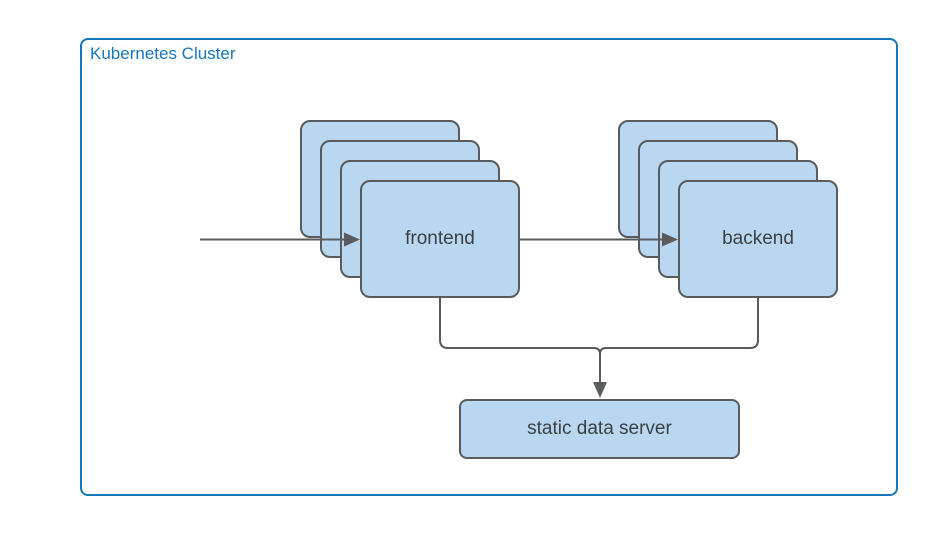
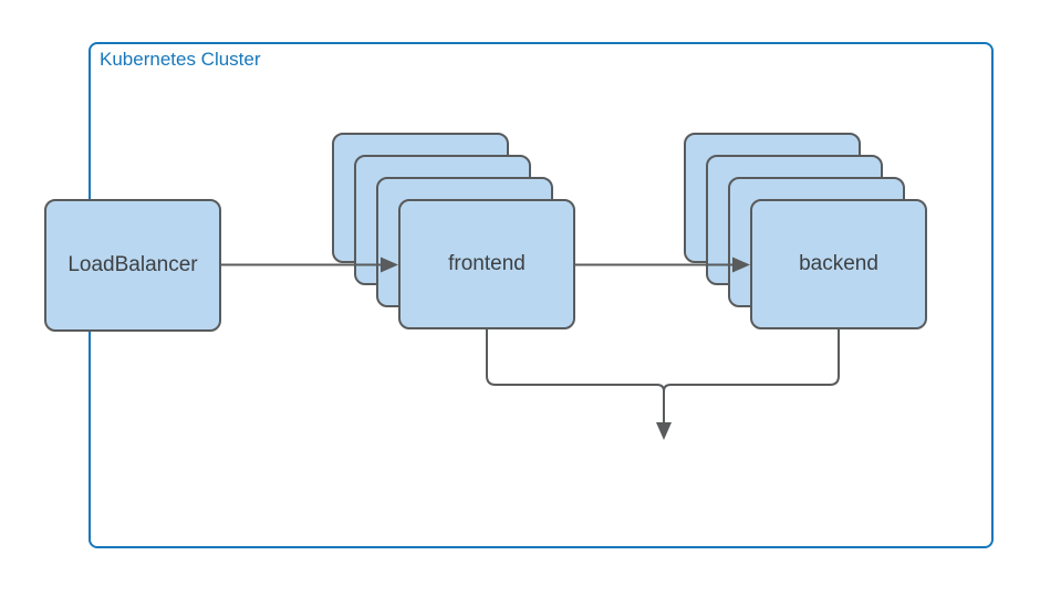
  Kubernetes Cluster
+ LoadBalancer
  frontend
  backend
- static data server
